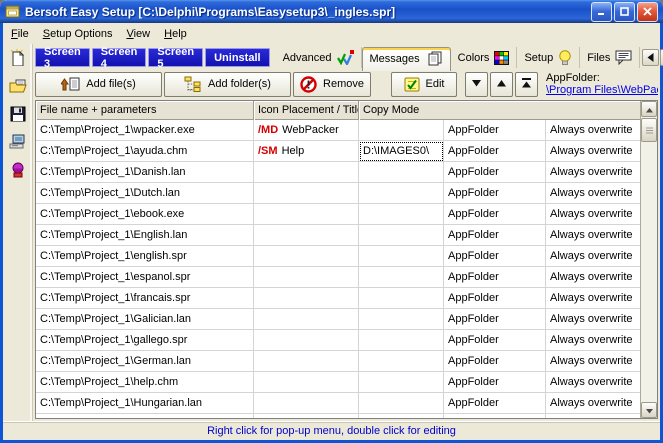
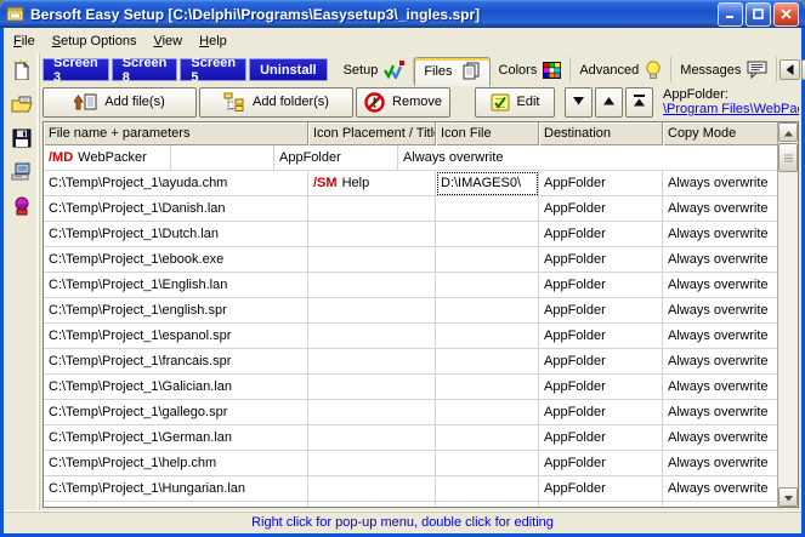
  Bersoft Easy Setup [C:\Delphi\Programs\Easysetup3\_ingles.spr]
  File
  Setup Options
  View
  Help
  Screen 3
- Screen 4
+ Screen 8
  Screen 5
  Uninstall
- Advanced
+ Setup
- Messages
+ Files
  Colors
- Setup
+ Advanced
- Files
+ Messages
  Add file(s)
  Add folder(s)
  Remove
  Edit
  AppFolder:
  \Program Files\WebPa
  File name + parameters
  Icon Placement / Titl
+ Icon File
+ Destination
  Copy Mode
- C:\Temp\Project_1\wpacker.exe
  /MD WebPacker
  AppFolder
  Always overwrite
  C:\Temp\Project_1\ayuda.chm
  /SM Help
  D:\IMAGES0\
  AppFolder
  Always overwrite
  C:\Temp\Project_1\Danish.lan
  AppFolder
  Always overwrite
  C:\Temp\Project_1\Dutch.lan
  AppFolder
  Always overwrite
  C:\Temp\Project_1\ebook.exe
  AppFolder
  Always overwrite
  C:\Temp\Project_1\English.lan
  AppFolder
  Always overwrite
  C:\Temp\Project_1\english.spr
  AppFolder
  Always overwrite
  C:\Temp\Project_1\espanol.spr
  AppFolder
  Always overwrite
  C:\Temp\Project_1\francais.spr
  AppFolder
  Always overwrite
  C:\Temp\Project_1\Galician.lan
  AppFolder
  Always overwrite
  C:\Temp\Project_1\gallego.spr
  AppFolder
  Always overwrite
  C:\Temp\Project_1\German.lan
  AppFolder
  Always overwrite
  C:\Temp\Project_1\help.chm
  AppFolder
  Always overwrite
  C:\Temp\Project_1\Hungarian.lan
  AppFolder
  Always overwrite
  Right click for pop-up menu, double click for editing
